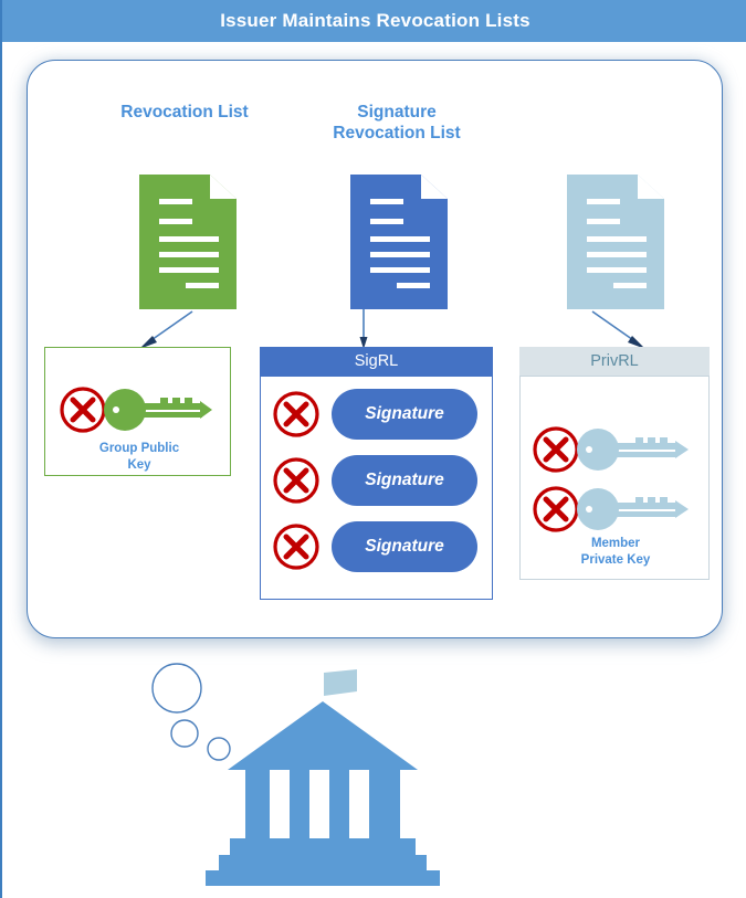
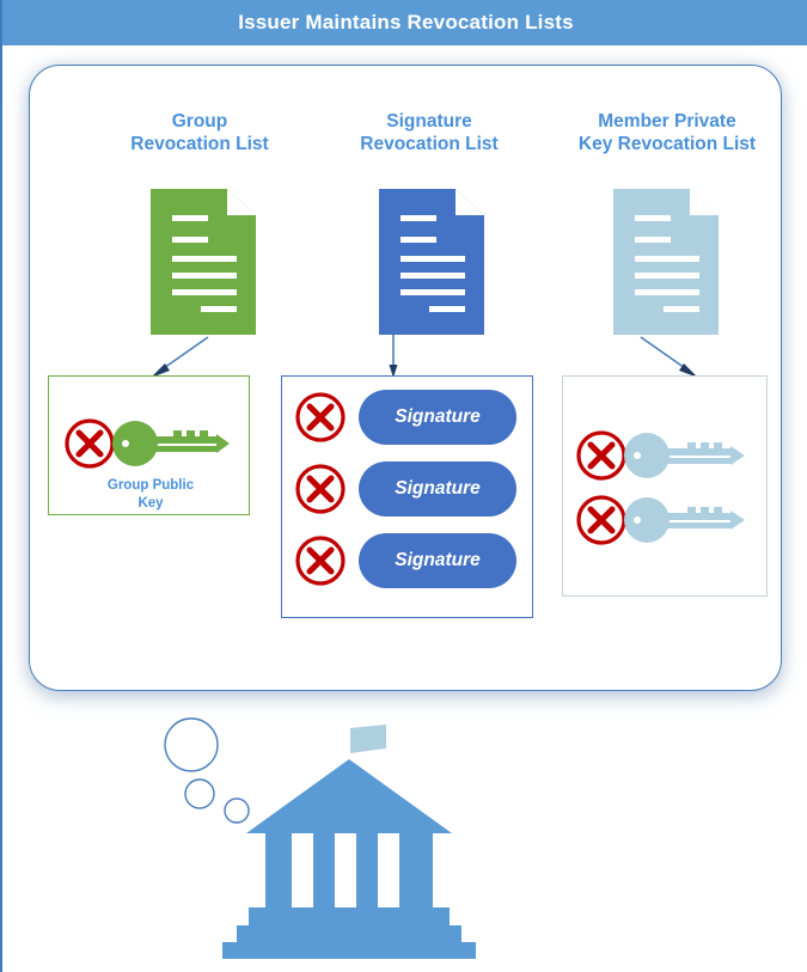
  Issuer Maintains Revocation Lists
+ Group
  Revocation List
  Signature
  Revocation List
+ Member Private
+ Key Revocation List
  Group Public
  Key
- SigRL
  Signature
  Signature
  Signature
- PrivRL
- Member
- Private Key
